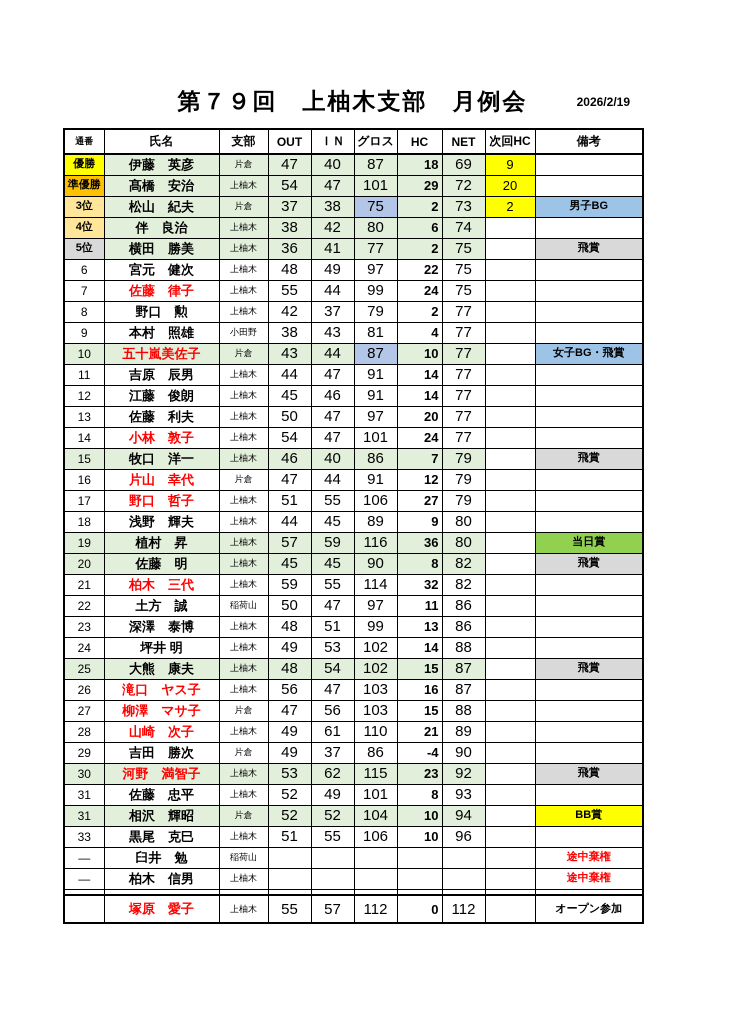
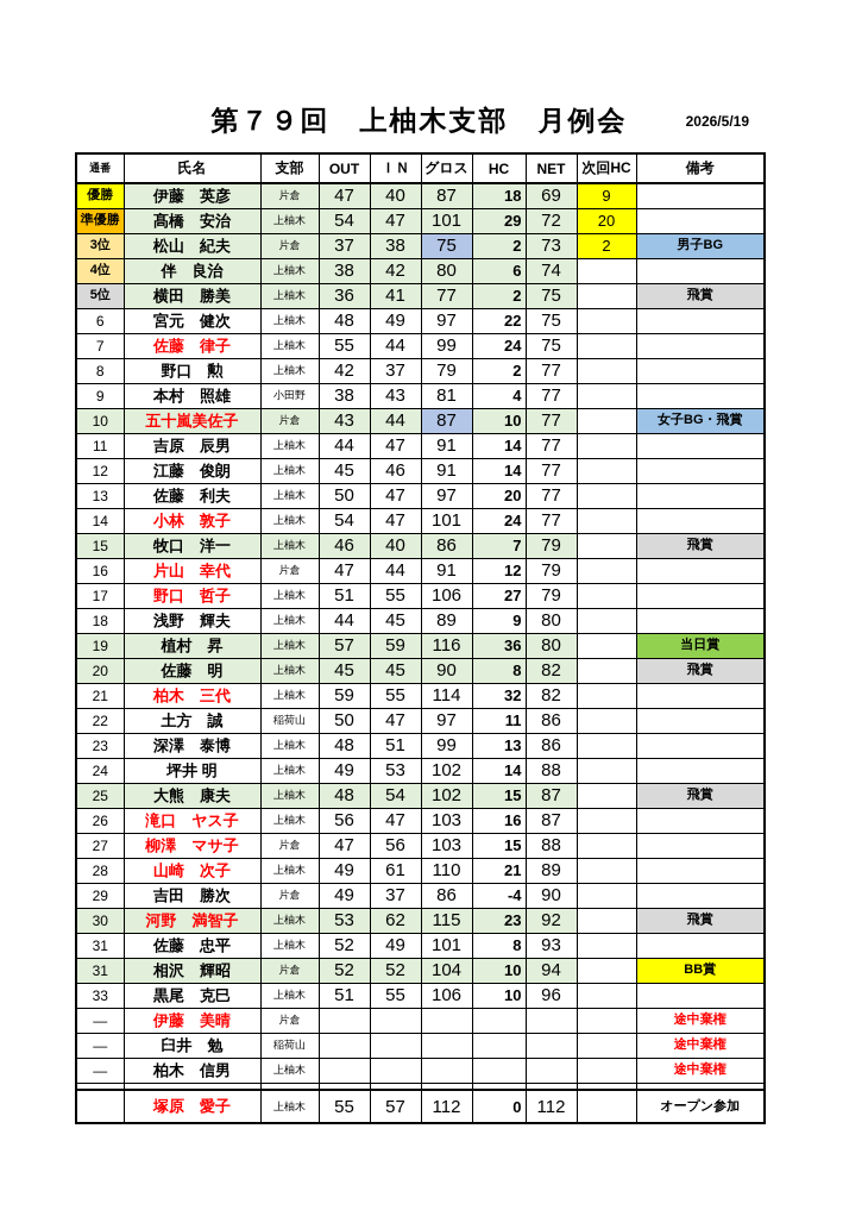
  第７９回 上柚木支部 月例会
- 2026/2/19
+ 2026/5/19
  通番	氏名	支部	OUT	ＩＮ	グロス	HC	NET	次回HC	備考
  優勝	伊藤 英彦	片倉	47	40	87	18	69	9
  準優勝	髙橋 安治	上柚木	54	47	101	29	72	20
  3位	松山 紀夫	片倉	37	38	75	2	73	2	男子BG
  4位	伴 良治	上柚木	38	42	80	6	74
  5位	横田 勝美	上柚木	36	41	77	2	75		飛賞
  6	宮元 健次	上柚木	48	49	97	22	75
  7	佐藤 律子	上柚木	55	44	99	24	75
  8	野口 勲	上柚木	42	37	79	2	77
  9	本村 照雄	小田野	38	43	81	4	77
  10	五十嵐美佐子	片倉	43	44	87	10	77		女子BG・飛賞
  11	吉原 辰男	上柚木	44	47	91	14	77
  12	江藤 俊朗	上柚木	45	46	91	14	77
  13	佐藤 利夫	上柚木	50	47	97	20	77
  14	小林 敦子	上柚木	54	47	101	24	77
  15	牧口 洋一	上柚木	46	40	86	7	79		飛賞
  16	片山 幸代	片倉	47	44	91	12	79
  17	野口 哲子	上柚木	51	55	106	27	79
  18	浅野 輝夫	上柚木	44	45	89	9	80
  19	植村 昇	上柚木	57	59	116	36	80		当日賞
  20	佐藤 明	上柚木	45	45	90	8	82		飛賞
  21	柏木 三代	上柚木	59	55	114	32	82
  22	土方 誠	稲荷山	50	47	97	11	86
  23	深澤 泰博	上柚木	48	51	99	13	86
  24	坪井 明	上柚木	49	53	102	14	88
  25	大熊 康夫	上柚木	48	54	102	15	87		飛賞
  26	滝口 ヤス子	上柚木	56	47	103	16	87
  27	柳澤 マサ子	片倉	47	56	103	15	88
  28	山崎 次子	上柚木	49	61	110	21	89
  29	吉田 勝次	片倉	49	37	86	-4	90
  30	河野 満智子	上柚木	53	62	115	23	92		飛賞
  31	佐藤 忠平	上柚木	52	49	101	8	93
  31	相沢 輝昭	片倉	52	52	104	10	94		BB賞
  33	黒尾 克巳	上柚木	51	55	106	10	96
+ ―	伊藤 美晴	片倉							途中棄権
  ―	臼井 勉	稲荷山							途中棄権
  ―	柏木 信男	上柚木							途中棄権
  	塚原 愛子	上柚木	55	57	112	0	112		オープン参加
